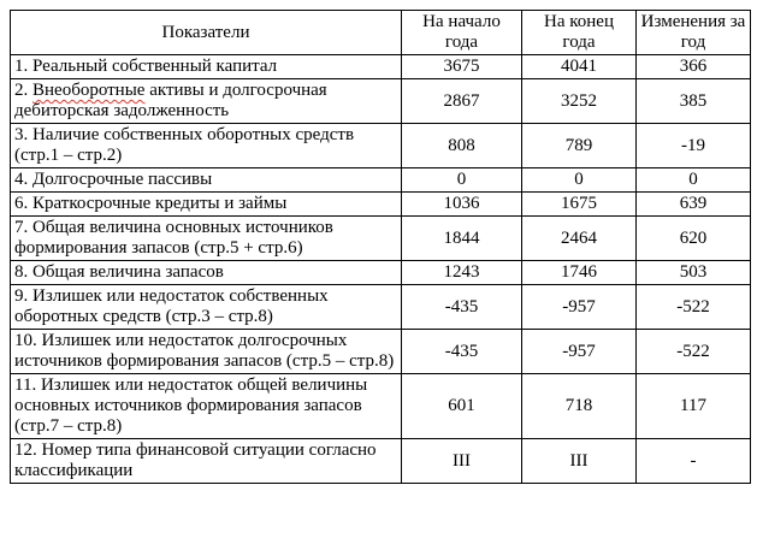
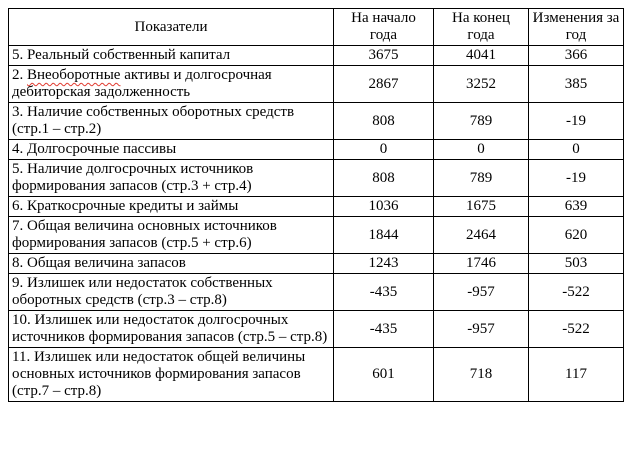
  Показатели	На начало года	На конец года	Изменения за год
- 1. Реальный собственный капитал	3675	4041	366
+ 5. Реальный собственный капитал	3675	4041	366
  2. Внеоборотные активы и долгосрочная дебиторская задолженность	2867	3252	385
  3. Наличие собственных оборотных средств (стр.1 – стр.2)	808	789	-19
  4. Долгосрочные пассивы	0	0	0
+ 5. Наличие долгосрочных источников формирования запасов (стр.3 + стр.4)	808	789	-19
  6. Краткосрочные кредиты и займы	1036	1675	639
  7. Общая величина основных источников формирования запасов (стр.5 + стр.6)	1844	2464	620
  8. Общая величина запасов	1243	1746	503
  9. Излишек или недостаток собственных оборотных средств (стр.3 – стр.8)	-435	-957	-522
  10. Излишек или недостаток долгосрочных источников формирования запасов (стр.5 – стр.8)	-435	-957	-522
  11. Излишек или недостаток общей величины основных источников формирования запасов (стр.7 – стр.8)	601	718	117
- 12. Номер типа финансовой ситуации согласно классификации	III	III	-
